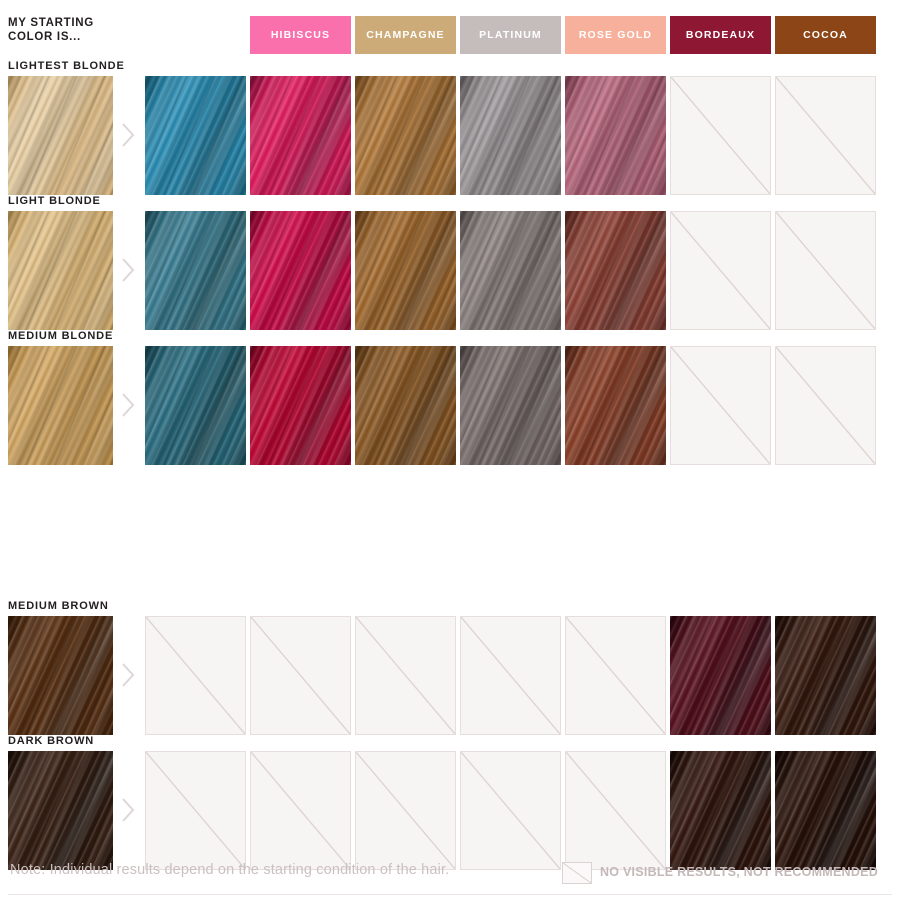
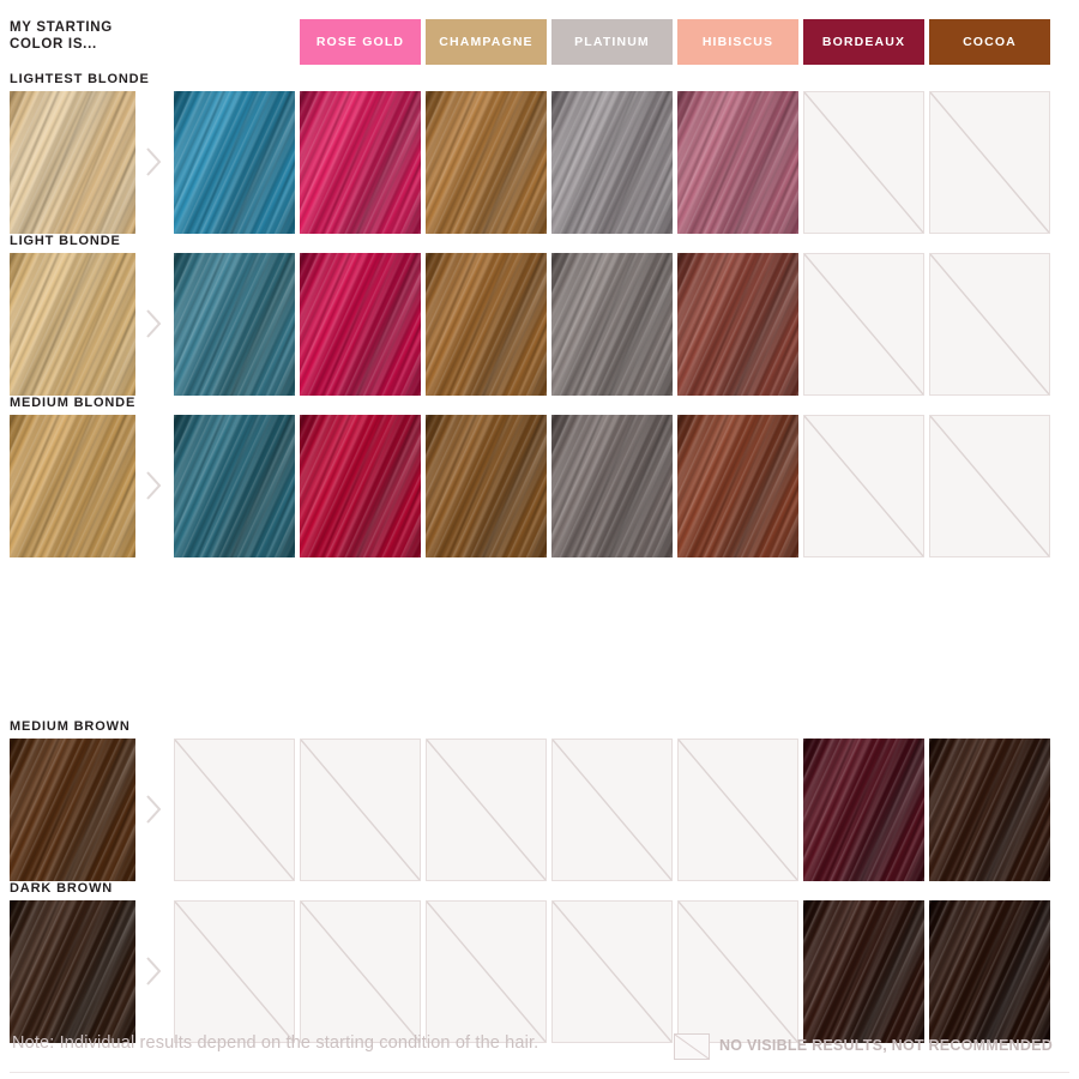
  MY STARTING COLOR IS...
- HIBISCUS
+ ROSE GOLD
  CHAMPAGNE
  PLATINUM
- ROSE GOLD
+ HIBISCUS
  BORDEAUX
  COCOA
  LIGHTEST BLONDE
  LIGHT BLONDE
  MEDIUM BLONDE
  MEDIUM BROWN
  DARK BROWN
  Note: Individual results depend on the starting condition of the hair.
  NO VISIBLE RESULTS, NOT RECOMMENDED
